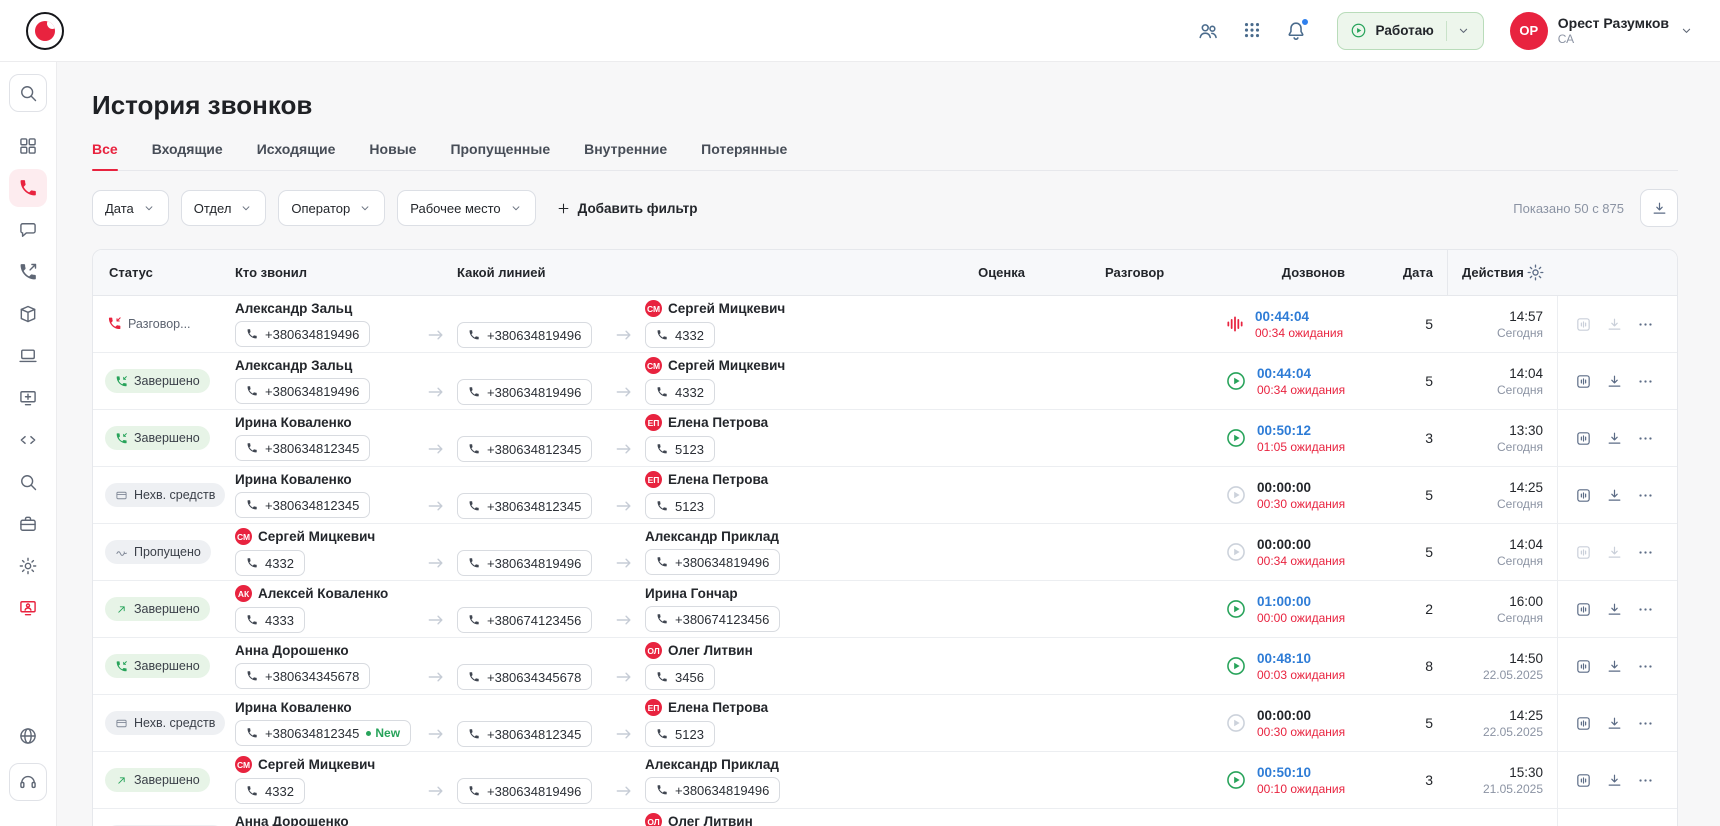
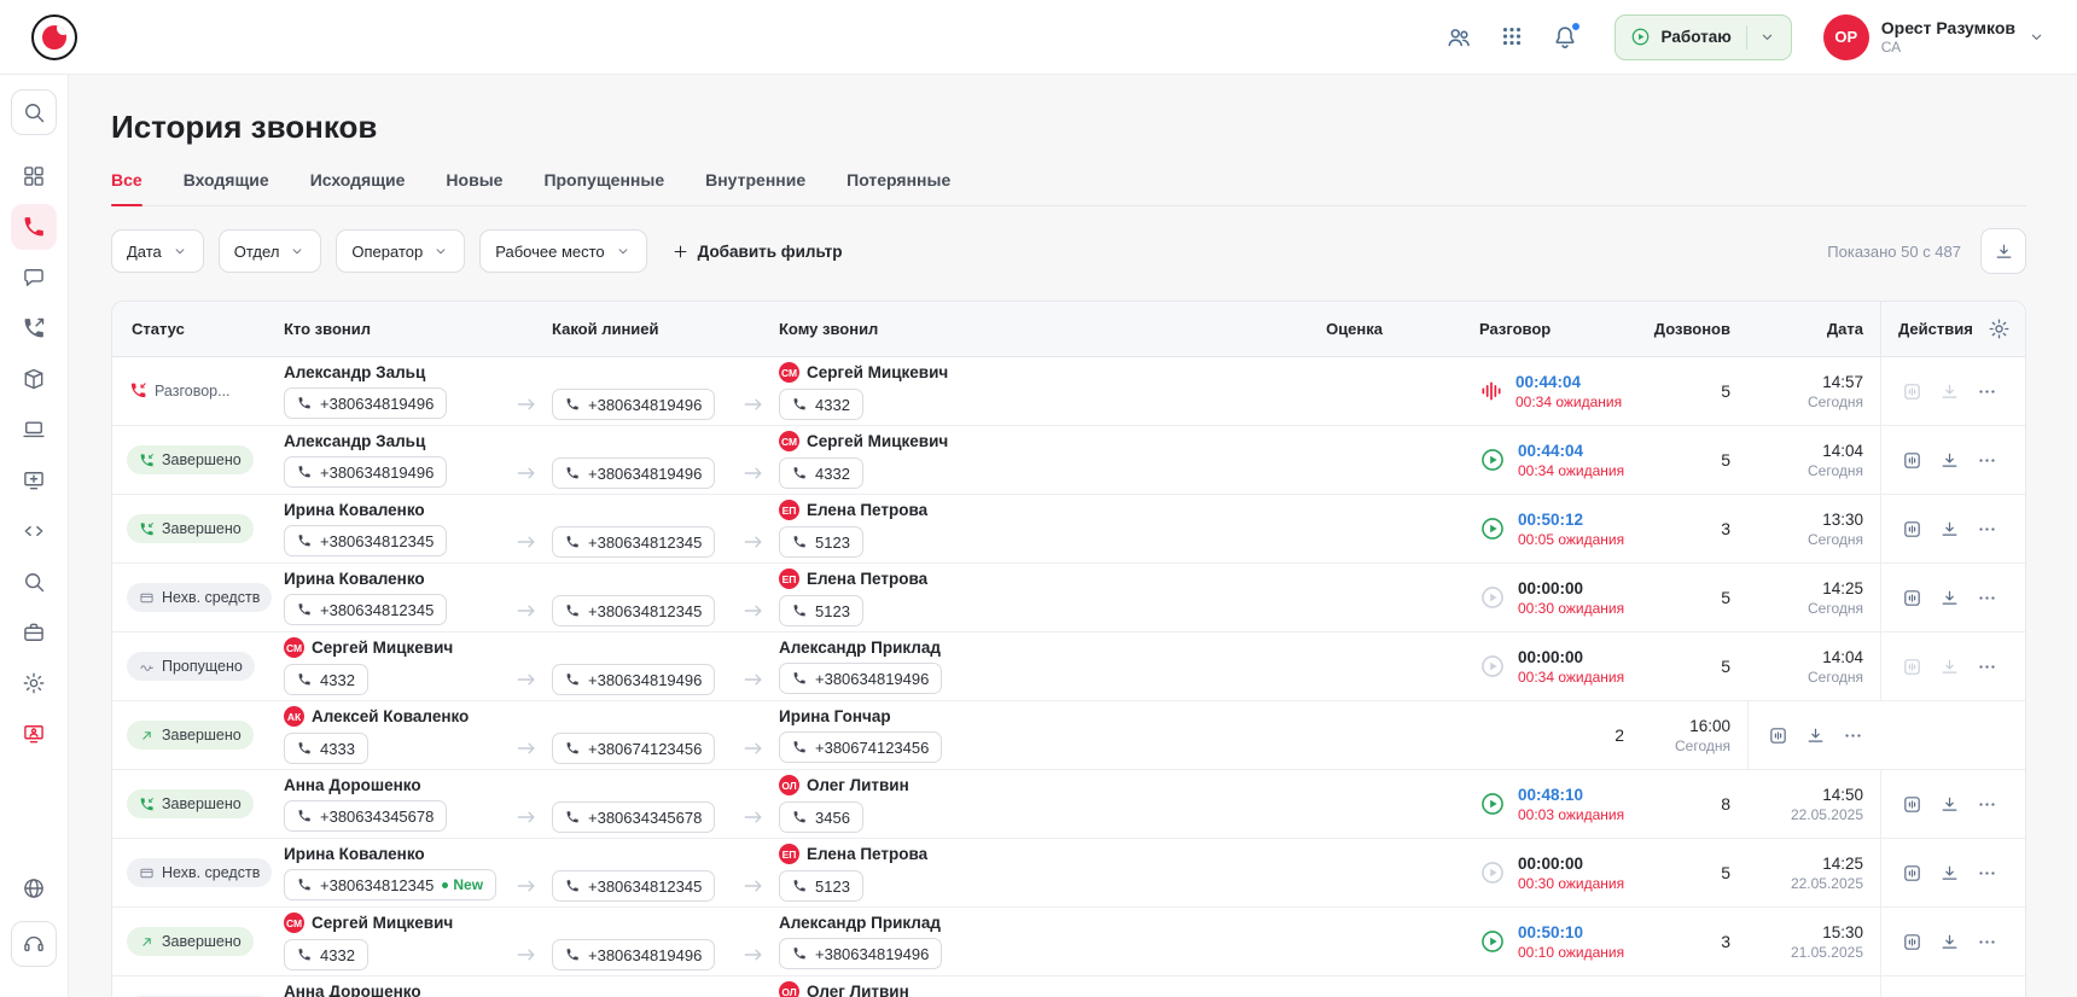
  Работаю
  ОР
  Орест Разумков
  СА
  История звонков
  Все
  Входящие
  Исходящие
  Новые
  Пропущенные
  Внутренние
  Потерянные
  Дата
  Отдел
  Оператор
  Рабочее место
  Добавить фильтр
- Показано 50 с 875
+ Показано 50 с 487
  Статус
  Кто звонил
  Какой линией
+ Кому звонил
  Оценка
  Разговор
  Дозвонов
  Дата
  Действия
  Разговор...
  Александр Зальц
  +380634819496
  +380634819496
  СМ
  Сергей Мицкевич
  4332
  00:44:04
  00:34 ожидания
  5
  14:57
  Сегодня
  Завершено
  Александр Зальц
  +380634819496
  +380634819496
  СМ
  Сергей Мицкевич
  4332
  00:44:04
  00:34 ожидания
  5
  14:04
  Сегодня
  Завершено
  Ирина Коваленко
  +380634812345
  +380634812345
  ЕП
  Елена Петрова
  5123
  00:50:12
- 01:05 ожидания
+ 00:05 ожидания
  3
  13:30
  Сегодня
  Нехв. средств
  Ирина Коваленко
  +380634812345
  +380634812345
  ЕП
  Елена Петрова
  5123
  00:00:00
  00:30 ожидания
  5
  14:25
  Сегодня
  Пропущено
  СМ
  Сергей Мицкевич
  4332
  +380634819496
  Александр Приклад
  +380634819496
  00:00:00
  00:34 ожидания
  5
  14:04
  Сегодня
  Завершено
  АК
  Алексей Коваленко
  4333
  +380674123456
  Ирина Гончар
  +380674123456
- 01:00:00
- 00:00 ожидания
  2
  16:00
  Сегодня
  Завершено
  Анна Дорошенко
  +380634345678
  +380634345678
  ОЛ
  Олег Литвин
  3456
  00:48:10
  00:03 ожидания
  8
  14:50
  22.05.2025
  Нехв. средств
  Ирина Коваленко
  +380634812345
  New
  +380634812345
  ЕП
  Елена Петрова
  5123
  00:00:00
  00:30 ожидания
  5
  14:25
  22.05.2025
  Завершено
  СМ
  Сергей Мицкевич
  4332
  +380634819496
  Александр Приклад
  +380634819496
  00:50:10
  00:10 ожидания
  3
  15:30
  21.05.2025
  Анна Дорошенко
  ОЛ
  Олег Литвин
